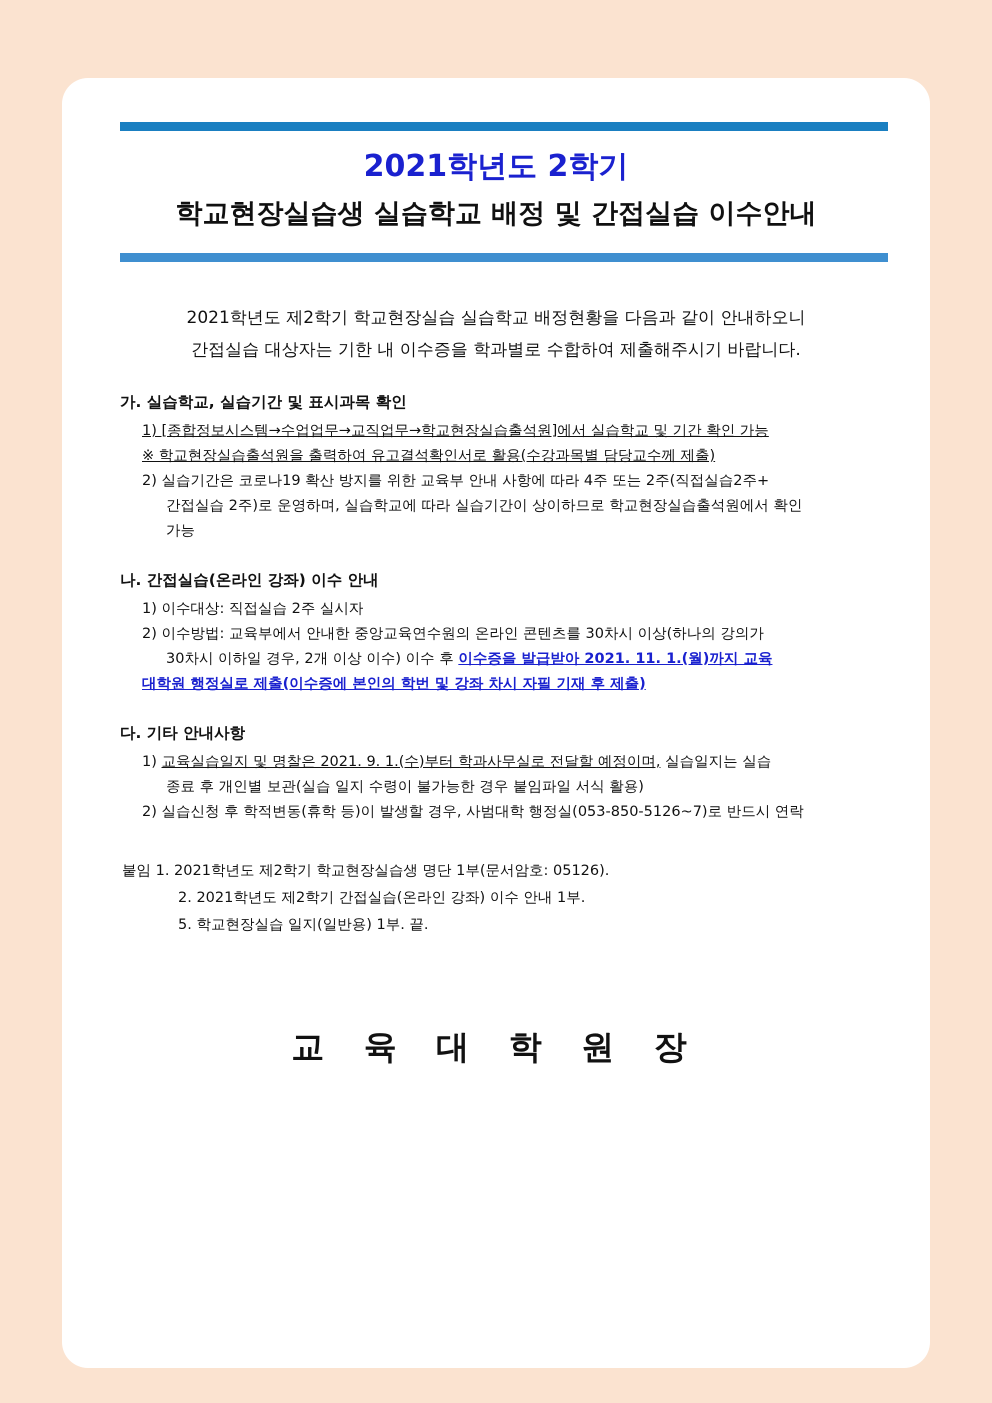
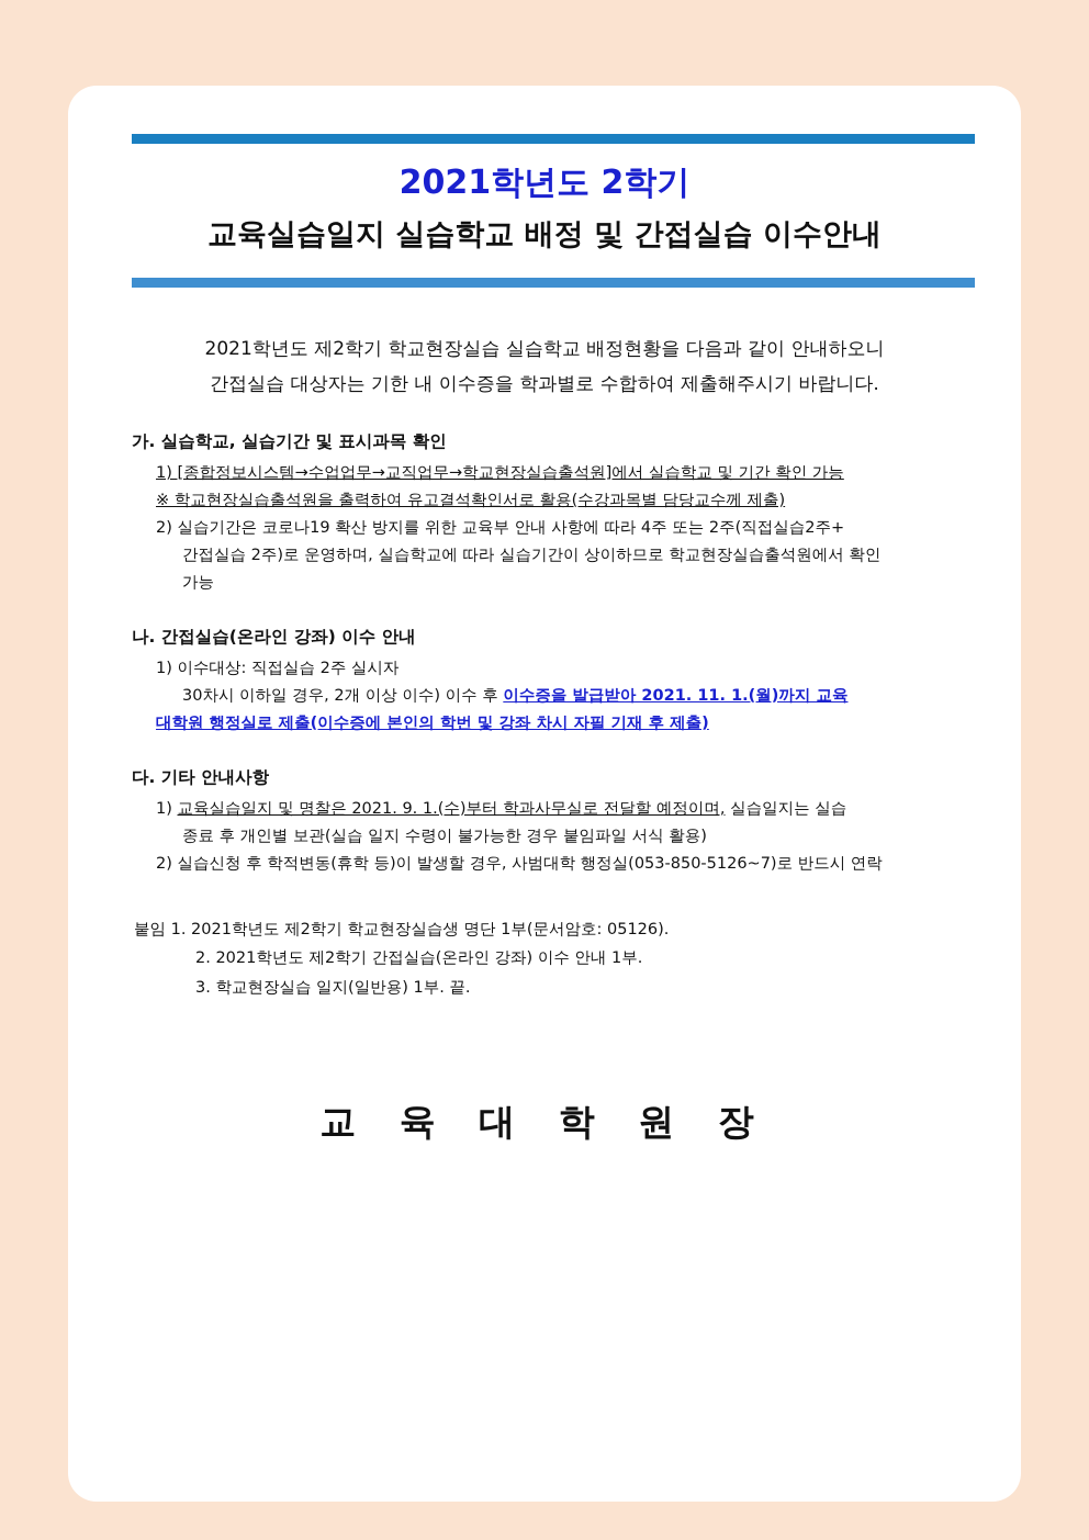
  2021학년도 2학기
- 학교현장실습생 실습학교 배정 및 간접실습 이수안내
+ 교육실습일지 실습학교 배정 및 간접실습 이수안내
  2021학년도 제2학기 학교현장실습 실습학교 배정현황을 다음과 같이 안내하오니
  간접실습 대상자는 기한 내 이수증을 학과별로 수합하여 제출해주시기 바랍니다.
  가. 실습학교, 실습기간 및 표시과목 확인
  1) [종합정보시스템→수업업무→교직업무→학교현장실습출석원]에서 실습학교 및 기간 확인 가능
  ※ 학교현장실습출석원을 출력하여 유고결석확인서로 활용(수강과목별 담당교수께 제출)
  2) 실습기간은 코로나19 확산 방지를 위한 교육부 안내 사항에 따라 4주 또는 2주(직접실습2주+
  간접실습 2주)로 운영하며, 실습학교에 따라 실습기간이 상이하므로 학교현장실습출석원에서 확인
  가능
  나. 간접실습(온라인 강좌) 이수 안내
  1) 이수대상: 직접실습 2주 실시자
- 2) 이수방법: 교육부에서 안내한 중앙교육연수원의 온라인 콘텐츠를 30차시 이상(하나의 강의가
  30차시 이하일 경우, 2개 이상 이수) 이수 후 이수증을 발급받아 2021. 11. 1.(월)까지 교육
  대학원 행정실로 제출(이수증에 본인의 학번 및 강좌 차시 자필 기재 후 제출)
  다. 기타 안내사항
  1) 교육실습일지 및 명찰은 2021. 9. 1.(수)부터 학과사무실로 전달할 예정이며, 실습일지는 실습
  종료 후 개인별 보관(실습 일지 수령이 불가능한 경우 붙임파일 서식 활용)
  2) 실습신청 후 학적변동(휴학 등)이 발생할 경우, 사범대학 행정실(053-850-5126~7)로 반드시 연락
  붙임 1. 2021학년도 제2학기 학교현장실습생 명단 1부(문서암호: 05126).
  2. 2021학년도 제2학기 간접실습(온라인 강좌) 이수 안내 1부.
- 5. 학교현장실습 일지(일반용) 1부. 끝.
+ 3. 학교현장실습 일지(일반용) 1부. 끝.
  교 육 대 학 원 장
